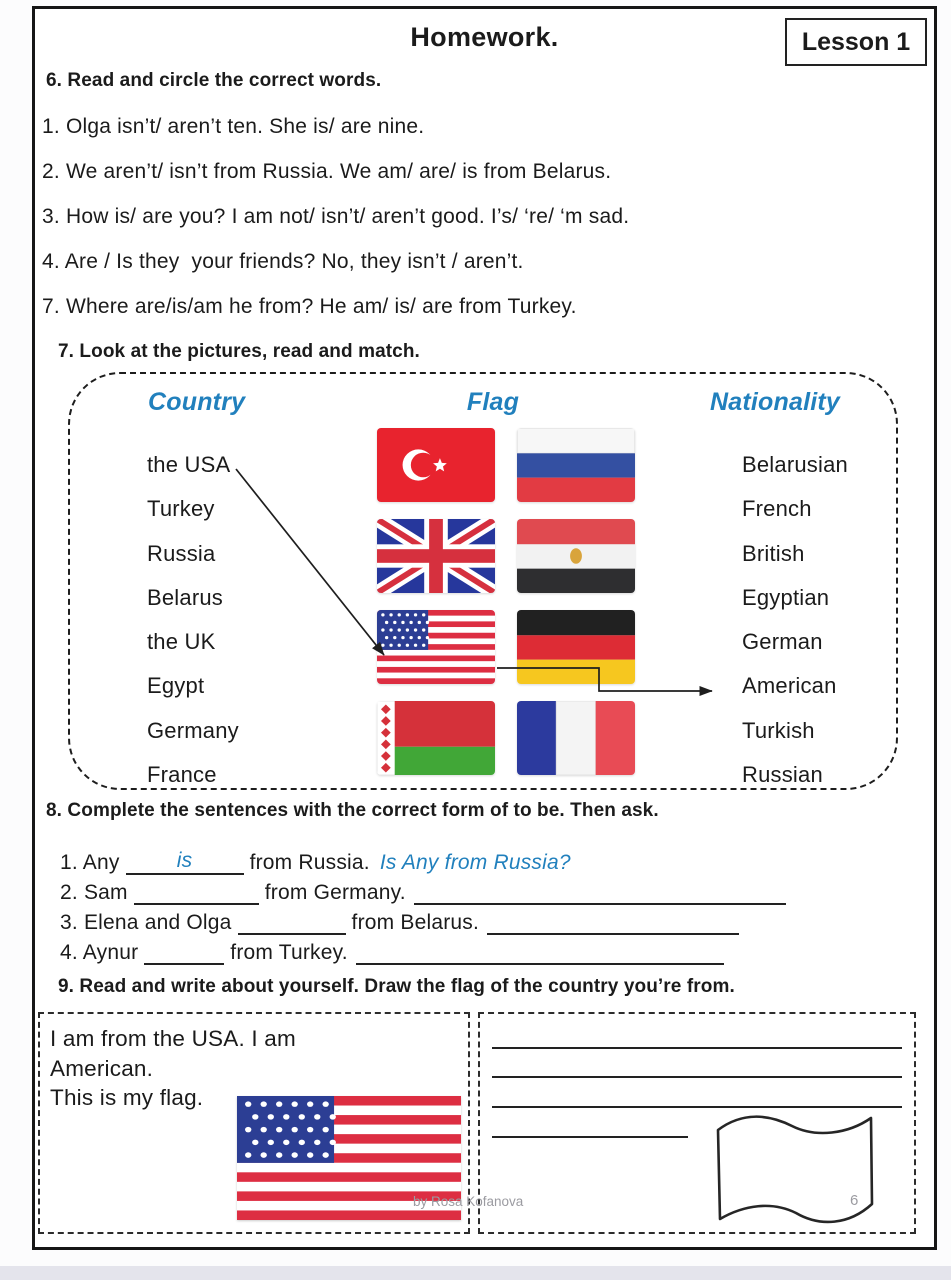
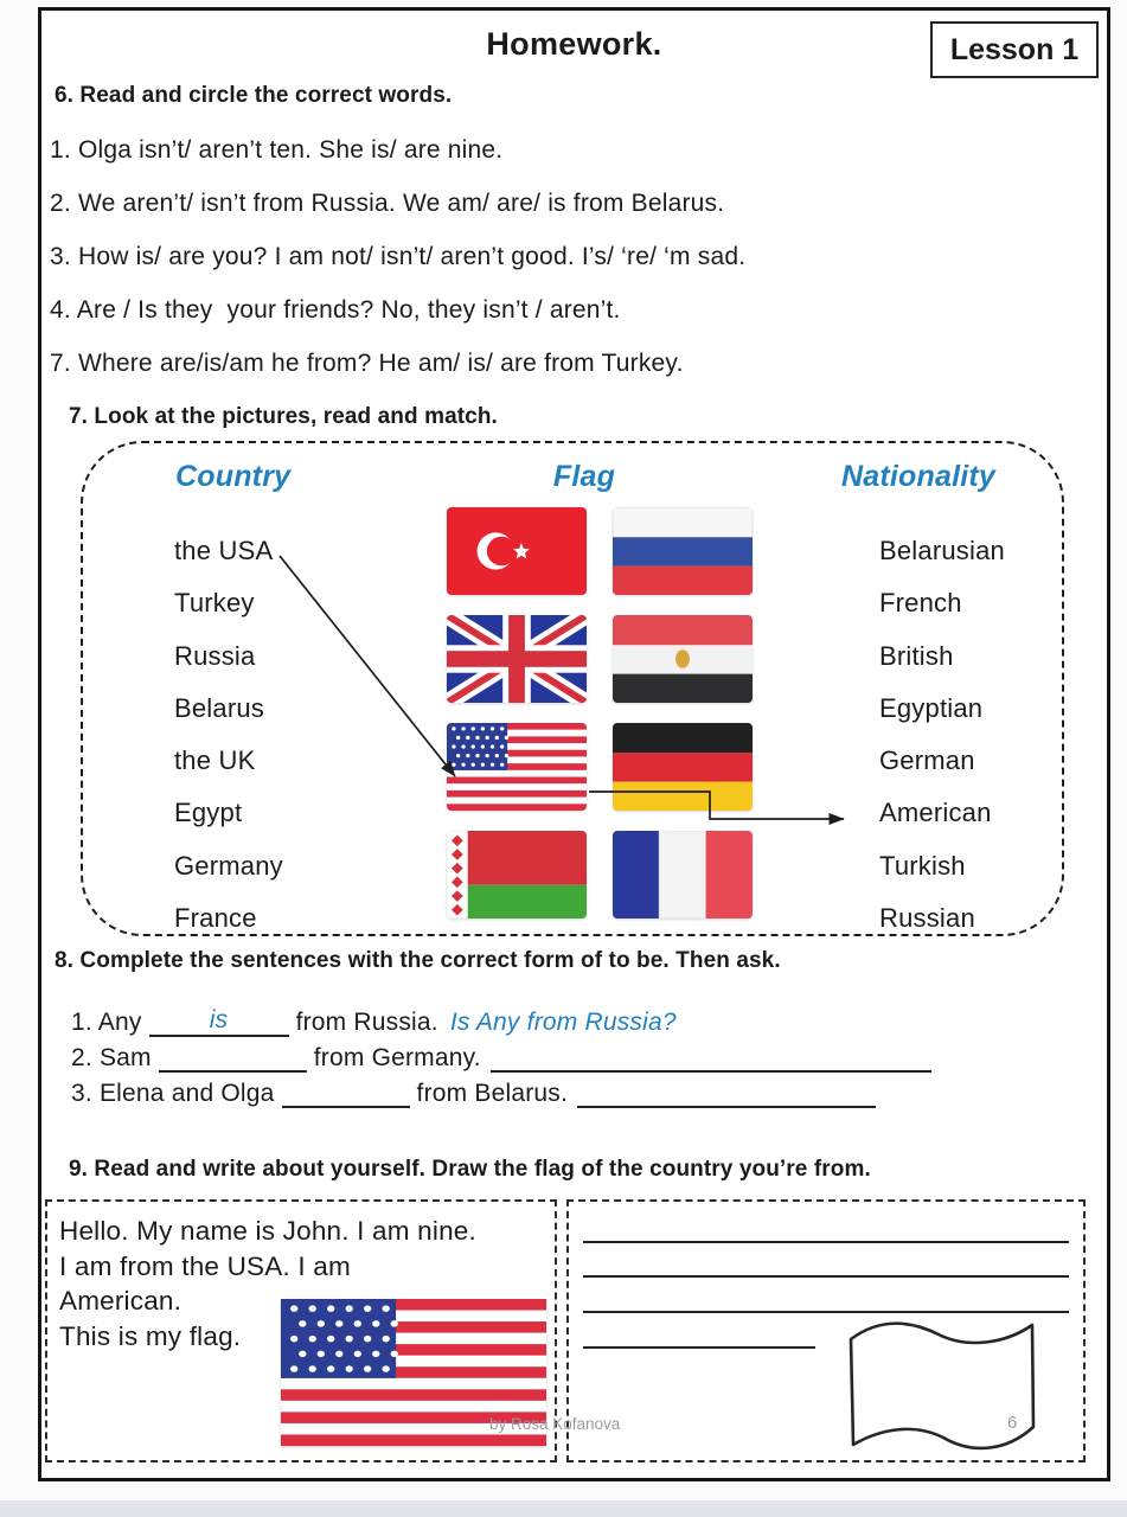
  Homework.
  Lesson 1
  6. Read and circle the correct words.
  1. Olga isn’t/ aren’t ten. She is/ are nine.
  2. We aren’t/ isn’t from Russia. We am/ are/ is from Belarus.
  3. How is/ are you? I am not/ isn’t/ aren’t good. I’s/ ‘re/ ‘m sad.
  4. Are / Is they your friends? No, they isn’t / aren’t.
  7. Where are/is/am he from? He am/ is/ are from Turkey.
  7. Look at the pictures, read and match.
  Country
  Flag
  Nationality
  the USA
  Turkey
  Russia
  Belarus
  the UK
  Egypt
  Germany
  France
  Belarusian
  French
  British
  Egyptian
  German
  American
  Turkish
  Russian
  8. Complete the sentences with the correct form of to be. Then ask.
  1. Any
  is
  from Russia.
  Is Any from Russia?
  2. Sam
  from Germany.
  3. Elena and Olga
  from Belarus.
- 4. Aynur
- from Turkey.
  9. Read and write about yourself. Draw the flag of the country you’re from.
+ Hello. My name is John. I am nine.
  I am from the USA. I am
  American.
  This is my flag.
  by Rosa Kofanova
  6
